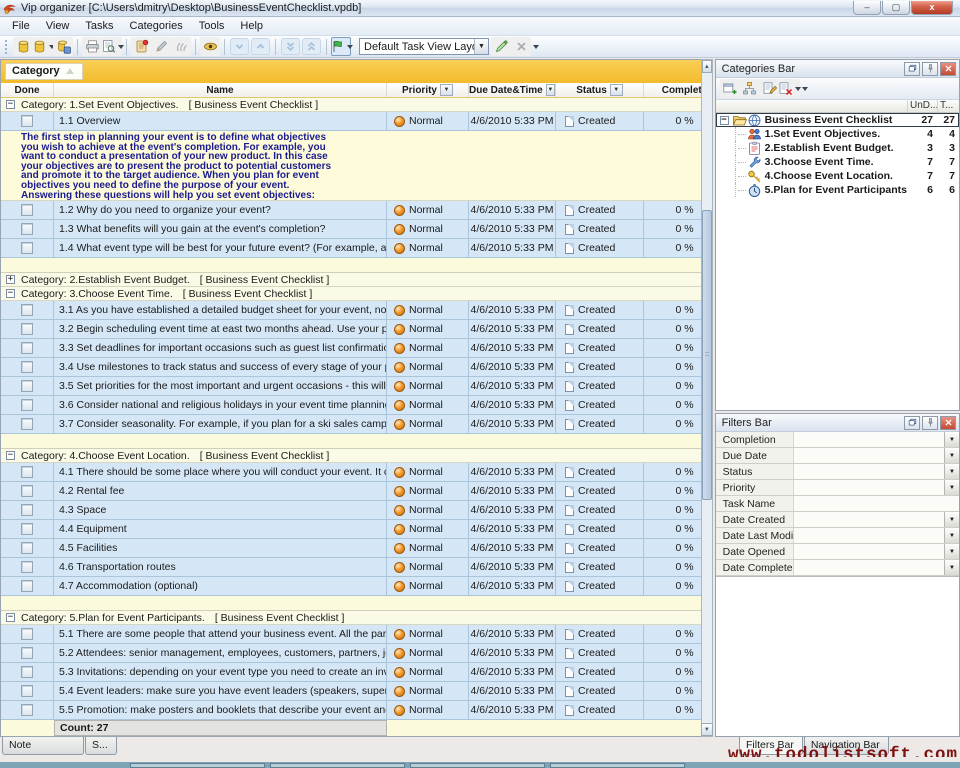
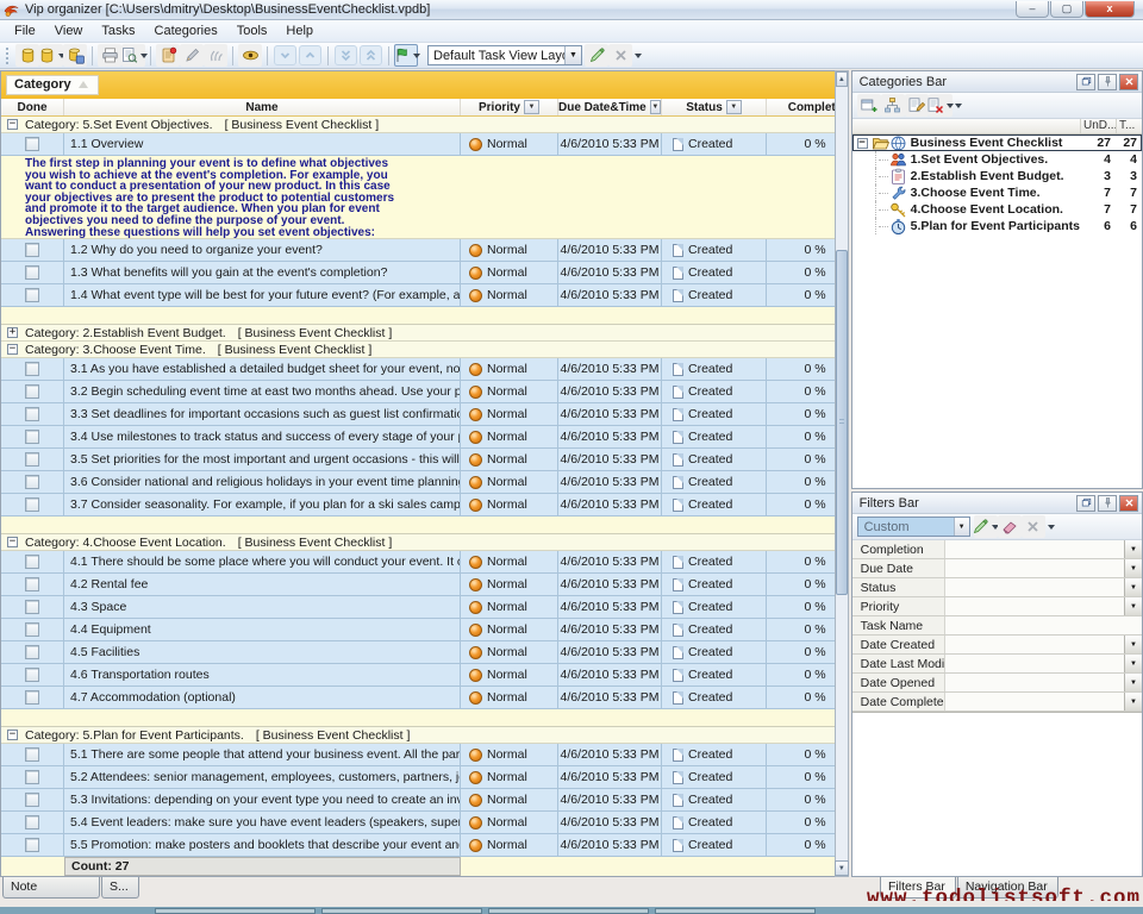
  Vip organizer [C:\Users\dmitry\Desktop\BusinessEventChecklist.vpdb]
  –
  ▢
  x
  File
  View
  Tasks
  Categories
  Tools
  Help
  Default Task View Lay
  Category
  Done
  Name
  Priority
  Due Date&Time
  Status
  Comple
  −
- Category: 1.Set Event Objectives.
+ Category: 5.Set Event Objectives.
  [ Business Event Checklist ]
  1.1 Overview
  Normal
  4/6/2010 5:33 PM
  Created
  0 %
  The first step in planning your event is to define what objectives
  you wish to achieve at the event's completion. For example, you
  want to conduct a presentation of your new product. In this case
  your objectives are to present the product to potential customers
  and promote it to the target audience. When you plan for event
  objectives you need to define the purpose of your event.
  Answering these questions will help you set event objectives:
  1.2 Why do you need to organize your event?
  Normal
  4/6/2010 5:33 PM
  Created
  0 %
  1.3 What benefits will you gain at the event's completion?
  Normal
  4/6/2010 5:33 PM
  Created
  0 %
  1.4 What event type will be best for your future event? (For example, a
  Normal
  4/6/2010 5:33 PM
  Created
  0 %
  +
  Category: 2.Establish Event Budget.
  [ Business Event Checklist ]
  −
  Category: 3.Choose Event Time.
  [ Business Event Checklist ]
  3.1 As you have established a detailed budget sheet for your event, no
  Normal
  4/6/2010 5:33 PM
  Created
  0 %
  3.2 Begin scheduling event time at east two months ahead. Use your p
  Normal
  4/6/2010 5:33 PM
  Created
  0 %
  3.3 Set deadlines for important occasions such as guest list confirmatio
  Normal
  4/6/2010 5:33 PM
  Created
  0 %
  3.4 Use milestones to track status and success of every stage of your
  Normal
  4/6/2010 5:33 PM
  Created
  0 %
  3.5 Set priorities for the most important and urgent occasions - this will
  Normal
  4/6/2010 5:33 PM
  Created
  0 %
  3.6 Consider national and religious holidays in your event time plannin
  Normal
  4/6/2010 5:33 PM
  Created
  0 %
  3.7 Consider seasonality. For example, if you plan for a ski sales camp
  Normal
  4/6/2010 5:33 PM
  Created
  0 %
  −
  Category: 4.Choose Event Location.
  [ Business Event Checklist ]
  4.1 There should be some place where you will conduct your event. It c
  Normal
  4/6/2010 5:33 PM
  Created
  0 %
  4.2 Rental fee
  Normal
  4/6/2010 5:33 PM
  Created
  0 %
  4.3 Space
  Normal
  4/6/2010 5:33 PM
  Created
  0 %
  4.4 Equipment
  Normal
  4/6/2010 5:33 PM
  Created
  0 %
  4.5 Facilities
  Normal
  4/6/2010 5:33 PM
  Created
  0 %
  4.6 Transportation routes
  Normal
  4/6/2010 5:33 PM
  Created
  0 %
  4.7 Accommodation (optional)
  Normal
  4/6/2010 5:33 PM
  Created
  0 %
  −
  Category: 5.Plan for Event Participants.
  [ Business Event Checklist ]
  5.1 There are some people that attend your business event. All the par
  Normal
  4/6/2010 5:33 PM
  Created
  0 %
  5.2 Attendees: senior management, employees, customers, partners, j
  Normal
  4/6/2010 5:33 PM
  Created
  0 %
  5.3 Invitations: depending on your event type you need to create an inv
  Normal
  4/6/2010 5:33 PM
  Created
  0 %
  5.4 Event leaders: make sure you have event leaders (speakers, super
  Normal
  4/6/2010 5:33 PM
  Created
  0 %
  5.5 Promotion: make posters and booklets that describe your event an
  Normal
  4/6/2010 5:33 PM
  Created
  0 %
  Count: 27
  Categories Bar
  UnD...
  T...
  −
  Business Event Checklist
  27
  27
  1.Set Event Objectives.
  4
  4
  2.Establish Event Budget.
  3
  3
  3.Choose Event Time.
  7
  7
  4.Choose Event Location.
  7
  7
  5.Plan for Event Participants
  6
  6
  Filters Bar
+ Custom
  Completion
  Due Date
  Status
  Priority
  Task Name
  Date Created
  Date Last Modi
  Date Opened
  Date Complete
  Note
  S...
  Filters Bar
  Navigation Bar
  www.todolistsoft.com
